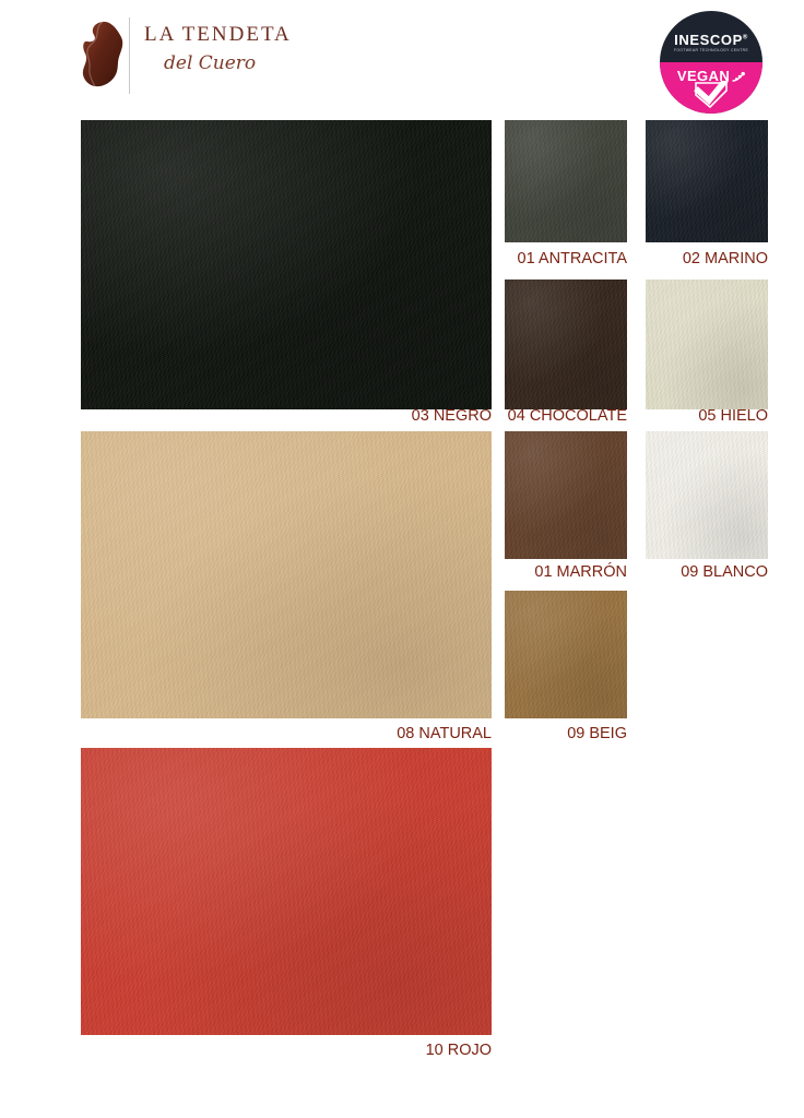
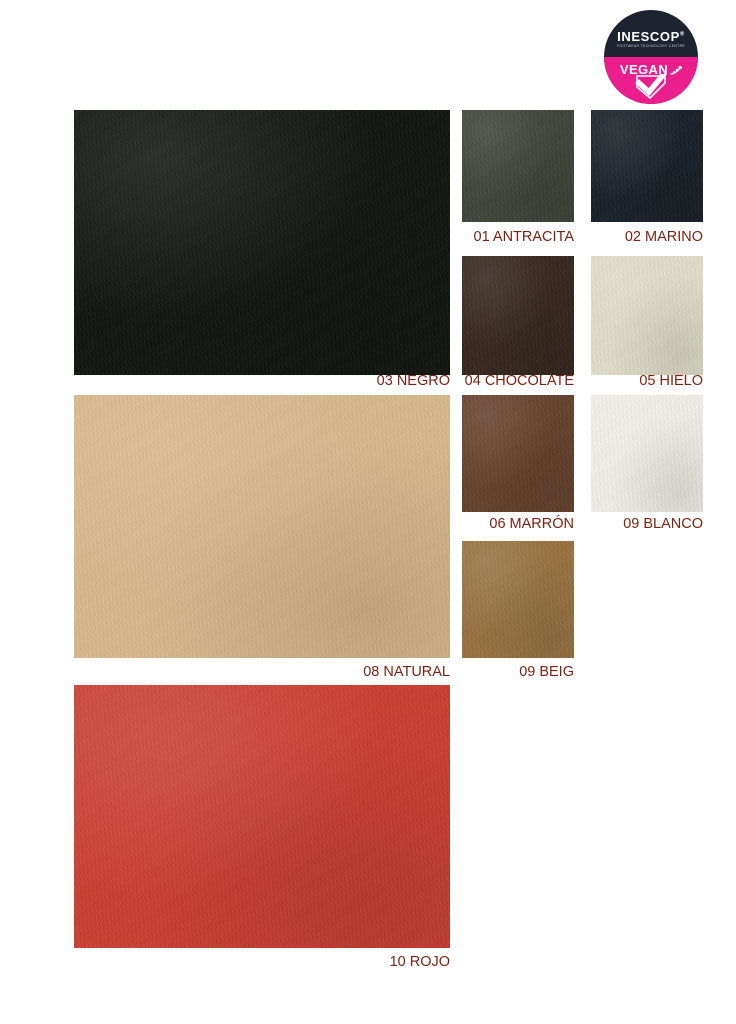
- LA TENDETA
- del Cuero
  INESCOP
  VEGAN
  01 ANTRACITA
  02 MARINO
  03 NEGRO
  04 CHOCOLATE
  05 HIELO
- 01 MARRÓN
+ 06 MARRÓN
  09 BLANCO
  08 NATURAL
  09 BEIG
  10 ROJO
